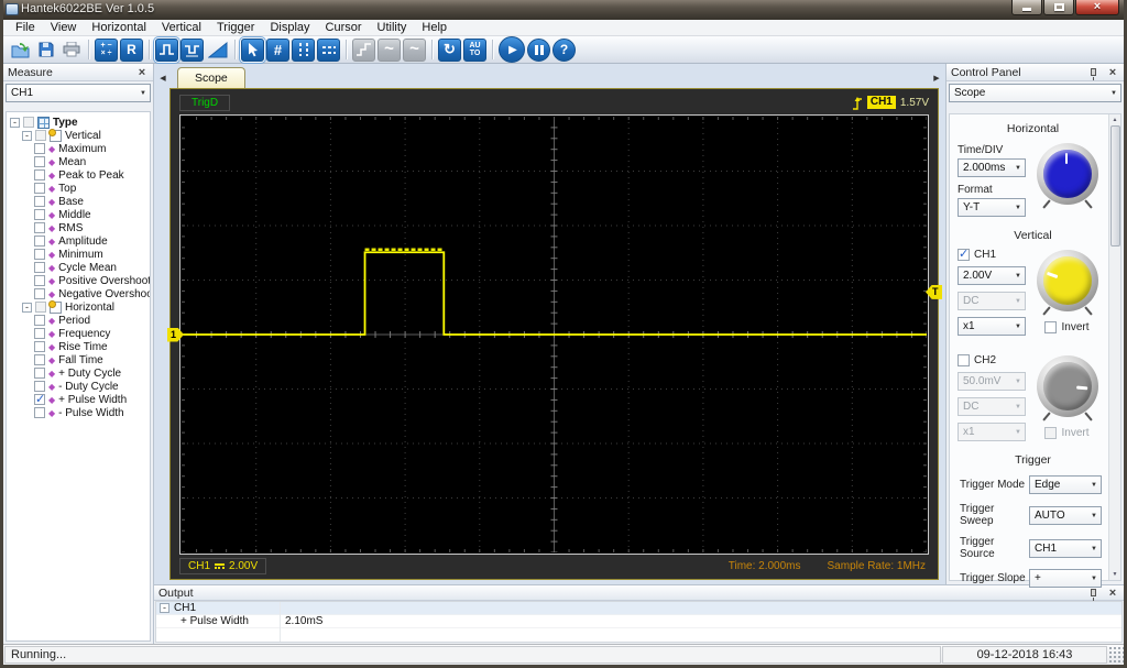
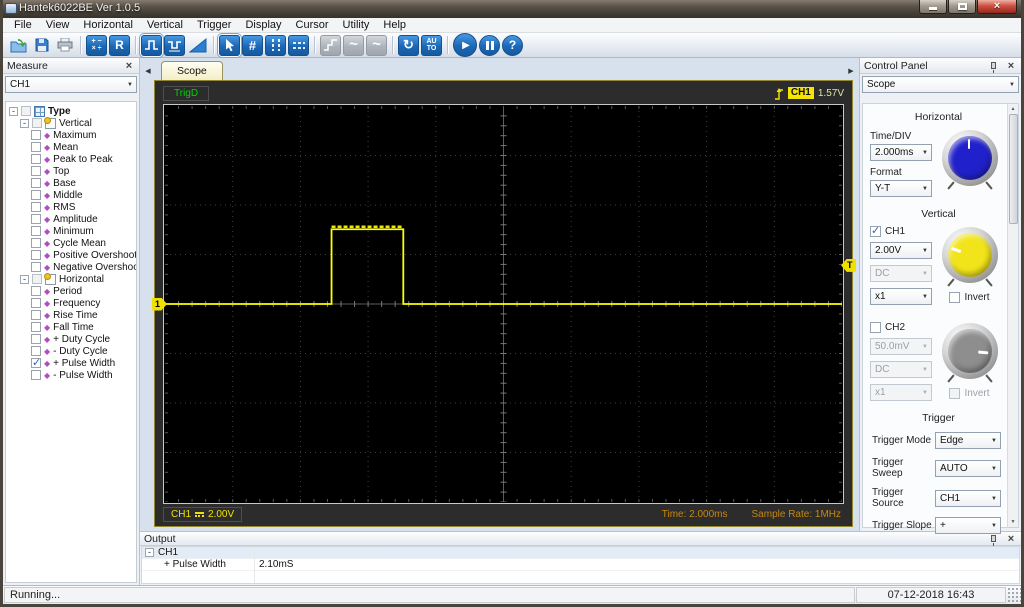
  Hantek6022BE Ver 1.0.5
  ×
  File
  View
  Horizontal
  Vertical
  Trigger
  Display
  Cursor
  Utility
  Help
  R
  #
  ~
  ~
  ↻
  ▶
  ?
  Measure
  ×
  CH1
  -
  Type
  -
  Vertical
  ◆
  Maximum
  ◆
  Mean
  ◆
  Peak to Peak
  ◆
  Top
  ◆
  Base
  ◆
  Middle
  ◆
  RMS
  ◆
  Amplitude
  ◆
  Minimum
  ◆
  Cycle Mean
  ◆
  Positive Overshoot
  ◆
  Negative Overshoo
  -
  Horizontal
  ◆
  Period
  ◆
  Frequency
  ◆
  Rise Time
  ◆
  Fall Time
  ◆
  + Duty Cycle
  ◆
  - Duty Cycle
  ◆
  + Pulse Width
  ◆
  - Pulse Width
  Scope
  TrigD
  CH1
  1.57V
  1
  T
  CH1
  2.00V
  Time: 2.000ms
  Sample Rate: 1MHz
  Control Panel
  ×
  Scope
  Horizontal
  Time/DIV
  2.000ms
  Format
  Y-T
  Vertical
  CH1
  2.00V
  DC
  x1
  Invert
  CH2
  50.0mV
  DC
  x1
  Invert
  Trigger
  Trigger Mode
  Edge
  Trigger Sweep
  AUTO
  Trigger Source
  CH1
  Trigger Slope
  +
  Output
  ×
  -
  CH1
  + Pulse Width
  2.10mS
  Running...
- 09-12-2018 16:43
+ 07-12-2018 16:43
